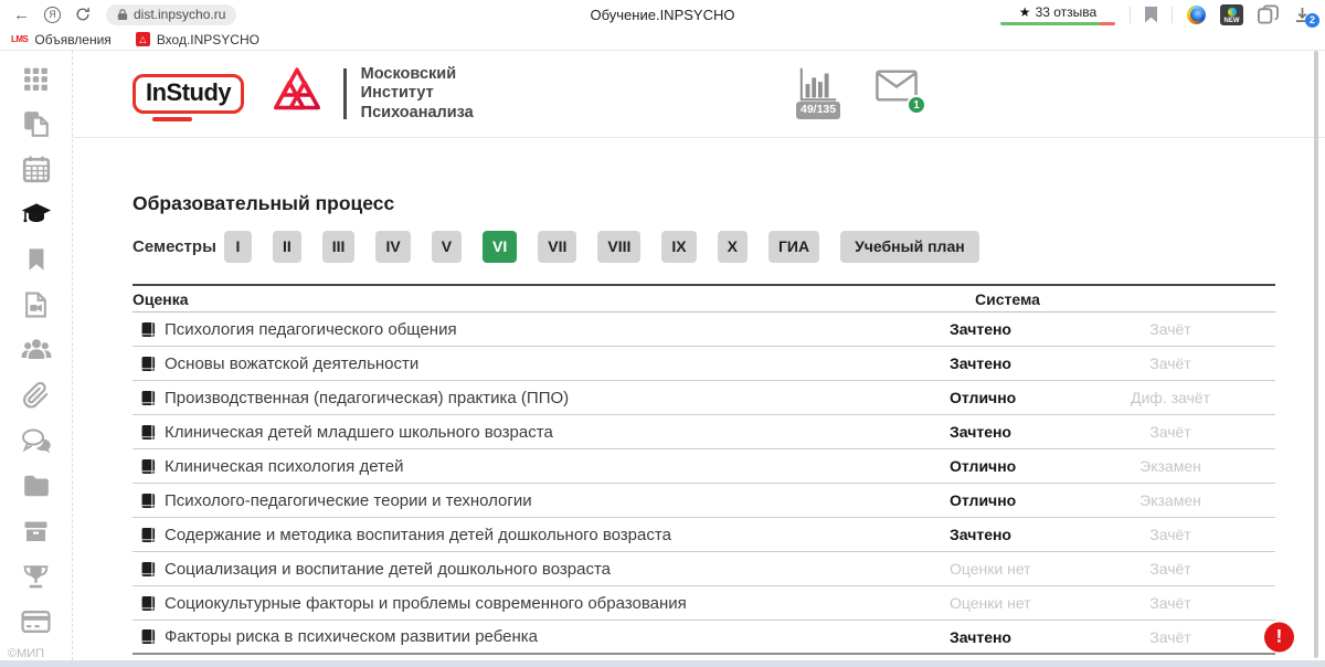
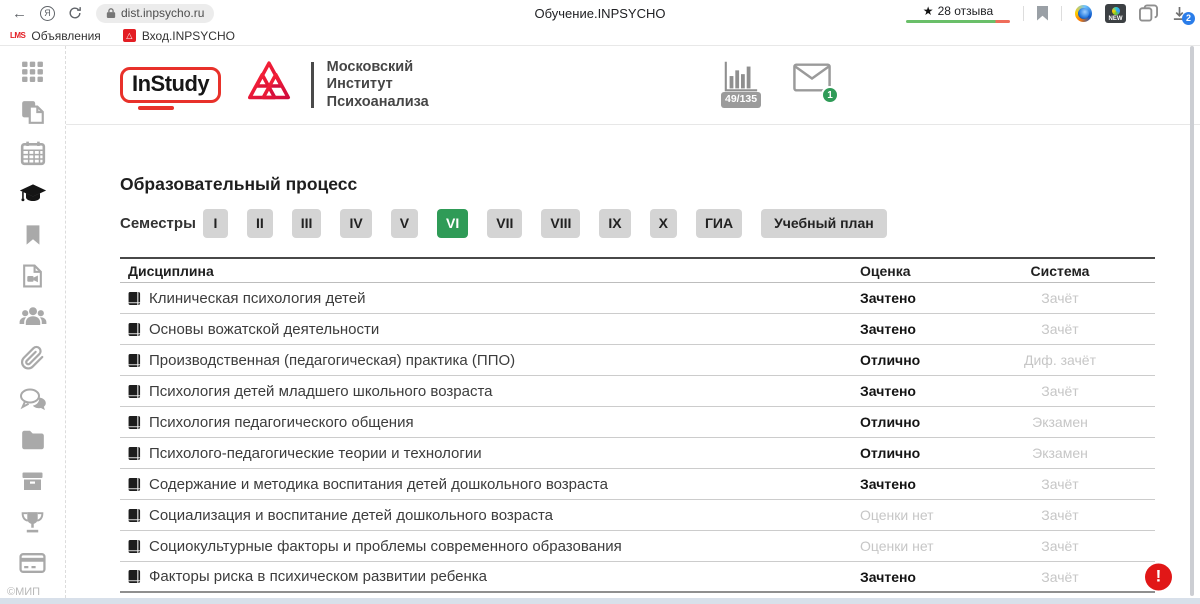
  ←
  Я
  dist.inpsycho.ru
  Обучение.INPSYCHO
  ★
- 33 отзыва
+ 28 отзыва
  2
  LMS
  Объявления
  △
  Вход.INPSYCHO
  ©МИП
  InStudy
  Московский
  Институт
  Психоанализа
  49/135
  1
  Образовательный процесс
  Семестры
  I
  II
  III
  IV
  V
  VI
  VII
  VIII
  IX
  X
  ГИА
  Учебный план
+ Дисциплина
  Оценка
  Система
- Психология педагогического общения
+ Клиническая психология детей
  Зачтено
  Зачёт
  Основы вожатской деятельности
  Зачтено
  Зачёт
  Производственная (педагогическая) практика (ППО)
  Отлично
  Диф. зачёт
- Клиническая детей младшего школьного возраста
+ Психология детей младшего школьного возраста
  Зачтено
  Зачёт
- Клиническая психология детей
+ Психология педагогического общения
  Отлично
  Экзамен
  Психолого-педагогические теории и технологии
  Отлично
  Экзамен
  Содержание и методика воспитания детей дошкольного возраста
  Зачтено
  Зачёт
  Социализация и воспитание детей дошкольного возраста
  Оценки нет
  Зачёт
  Социокультурные факторы и проблемы современного образования
  Оценки нет
  Зачёт
  Факторы риска в психическом развитии ребенка
  Зачтено
  Зачёт
  !
